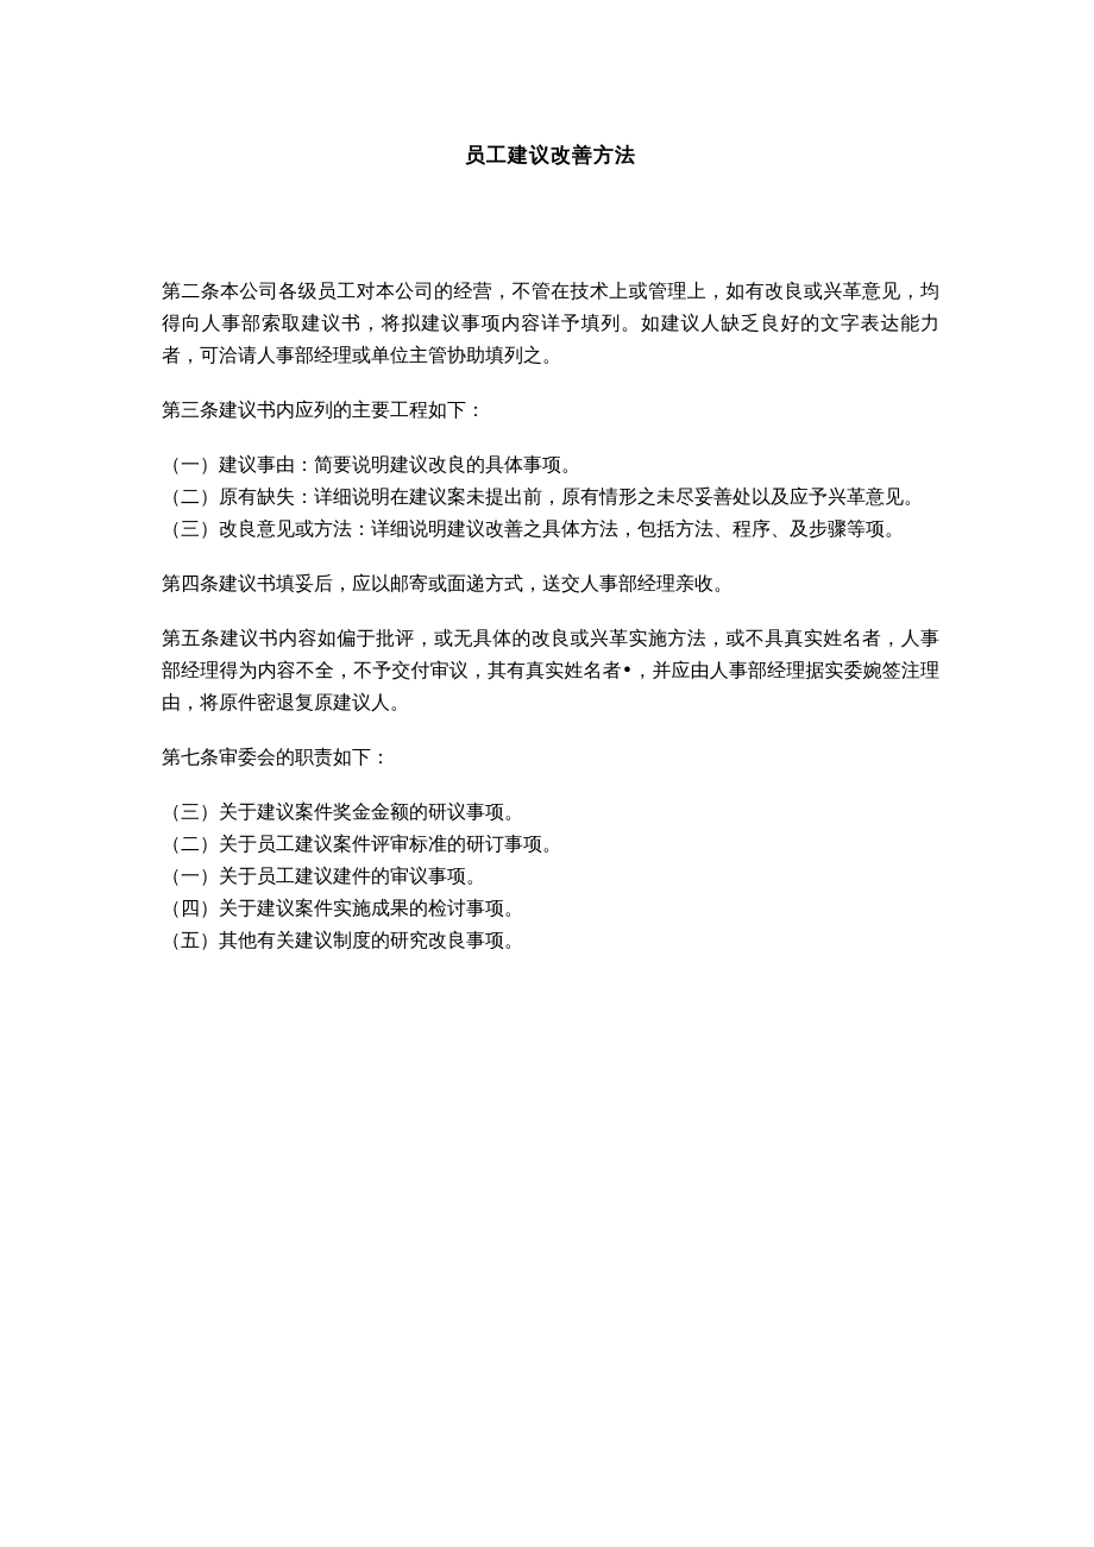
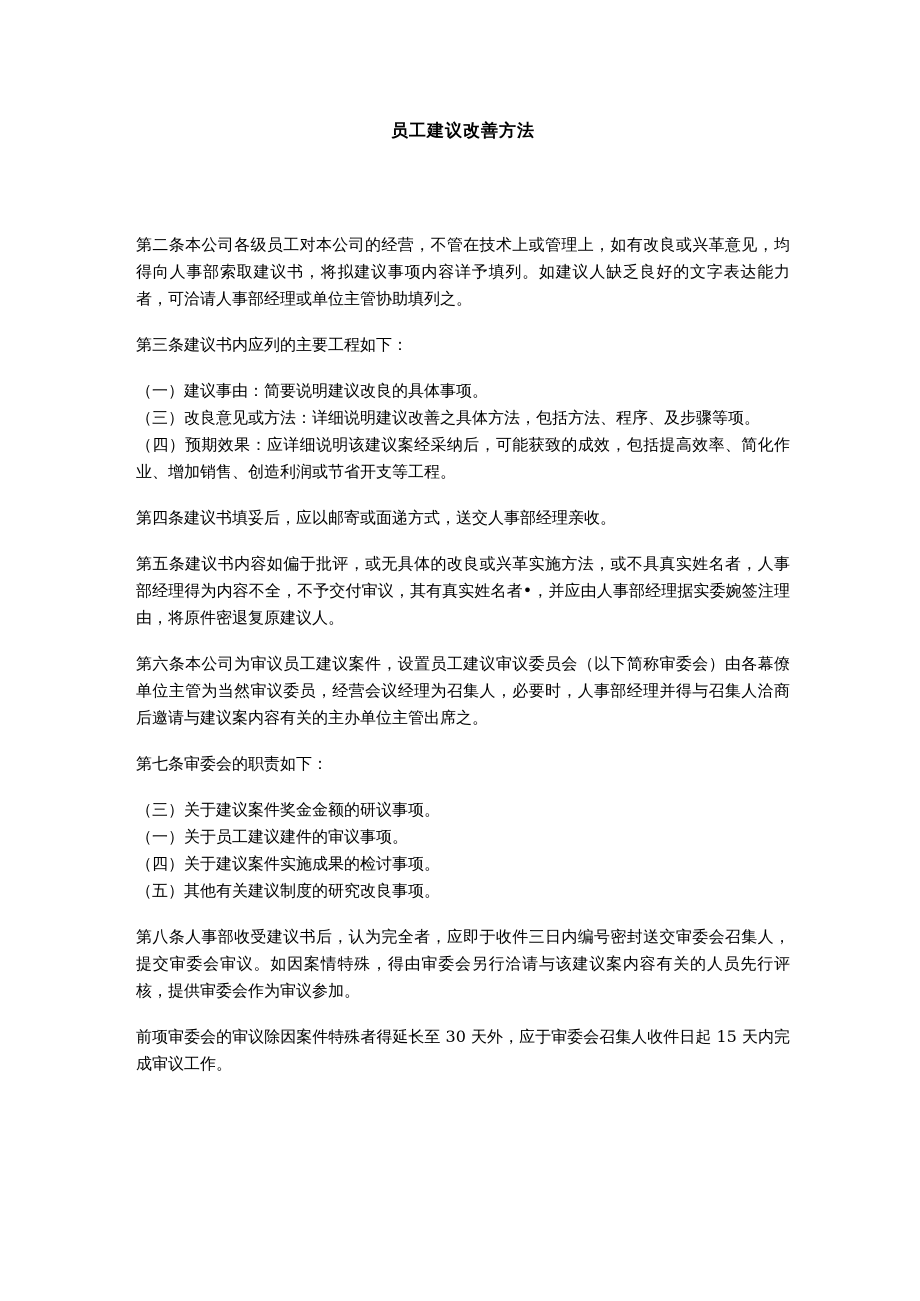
  员工建议改善方法
  第二条本公司各级员工对本公司的经营，不管在技术上或管理上，如有改良或兴革意见，均得向人事部索取建议书，将拟建议事项内容详予填列。如建议人缺乏良好的文字表达能力者，可洽请人事部经理或单位主管协助填列之。
  第三条建议书内应列的主要工程如下：
  （一）建议事由：简要说明建议改良的具体事项。
- （二）原有缺失：详细说明在建议案未提出前，原有情形之未尽妥善处以及应予兴革意见。
  （三）改良意见或方法：详细说明建议改善之具体方法，包括方法、程序、及步骤等项。
+ （四）预期效果：应详细说明该建议案经采纳后，可能获致的成效，包括提高效率、简化作业、增加销售、创造利润或节省开支等工程。
  第四条建议书填妥后，应以邮寄或面递方式，送交人事部经理亲收。
  第五条建议书内容如偏于批评，或无具体的改良或兴革实施方法，或不具真实姓名者，人事部经理得为内容不全，不予交付审议，其有真实姓名者•，并应由人事部经理据实委婉签注理由，将原件密退复原建议人。
+ 第六条本公司为审议员工建议案件，设置员工建议审议委员会（以下简称审委会）由各幕僚单位主管为当然审议委员，经营会议经理为召集人，必要时，人事部经理并得与召集人洽商后邀请与建议案内容有关的主办单位主管出席之。
  第七条审委会的职责如下：
  （三）关于建议案件奖金金额的研议事项。
- （二）关于员工建议案件评审标准的研订事项。
  （一）关于员工建议建件的审议事项。
  （四）关于建议案件实施成果的检讨事项。
  （五）其他有关建议制度的研究改良事项。
+ 第八条人事部收受建议书后，认为完全者，应即于收件三日内编号密封送交审委会召集人，提交审委会审议。如因案情特殊，得由审委会另行洽请与该建议案内容有关的人员先行评核，提供审委会作为审议参加。
+ 前项审委会的审议除因案件特殊者得延长至 30 天外，应于审委会召集人收件日起 15 天内完成审议工作。
